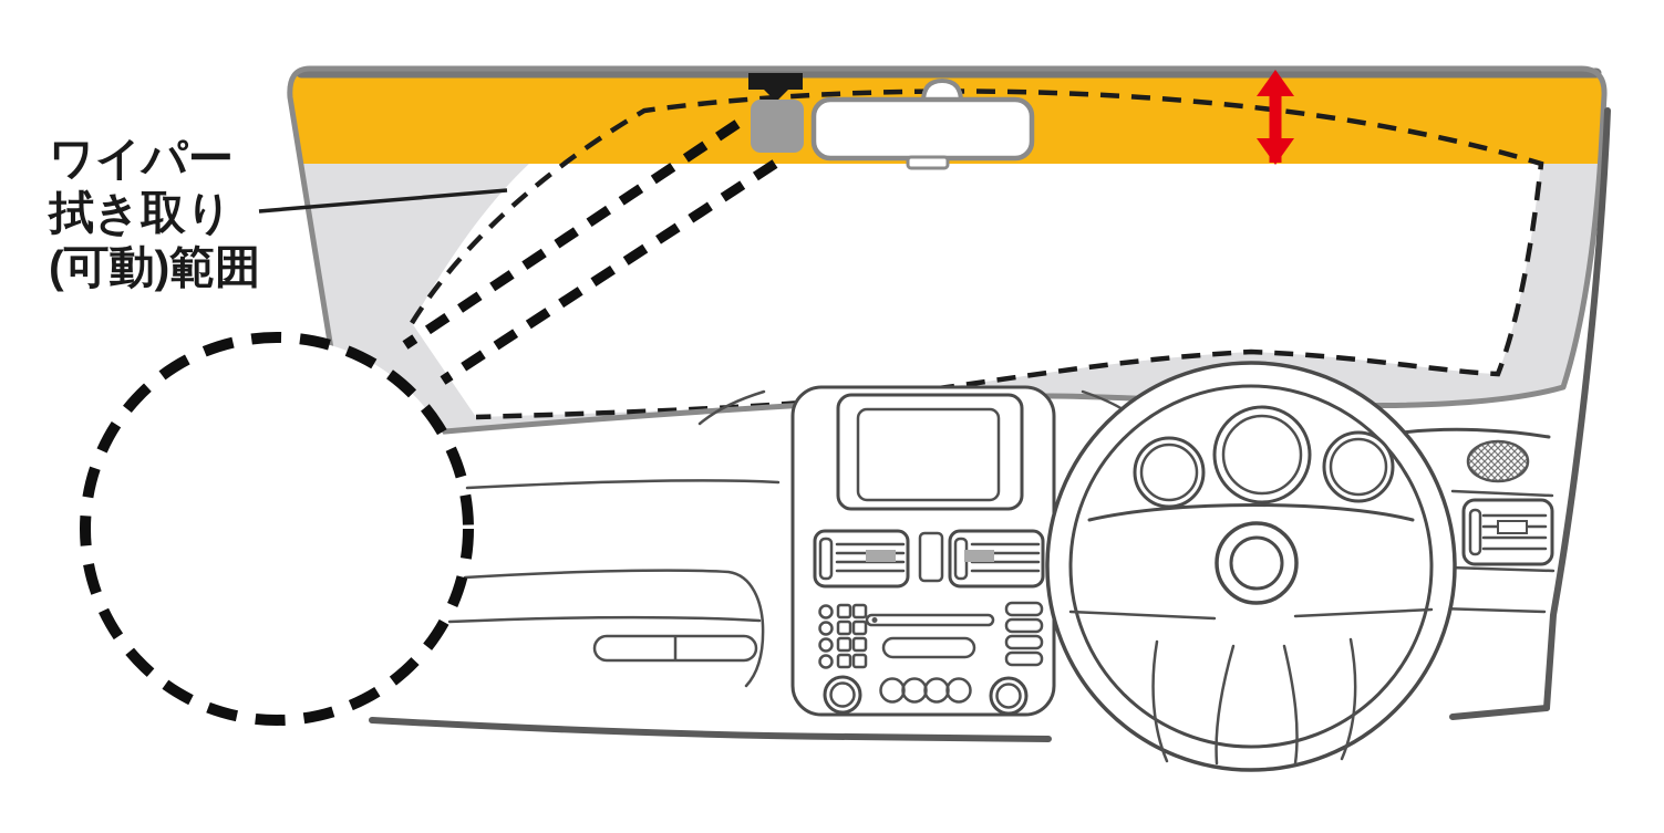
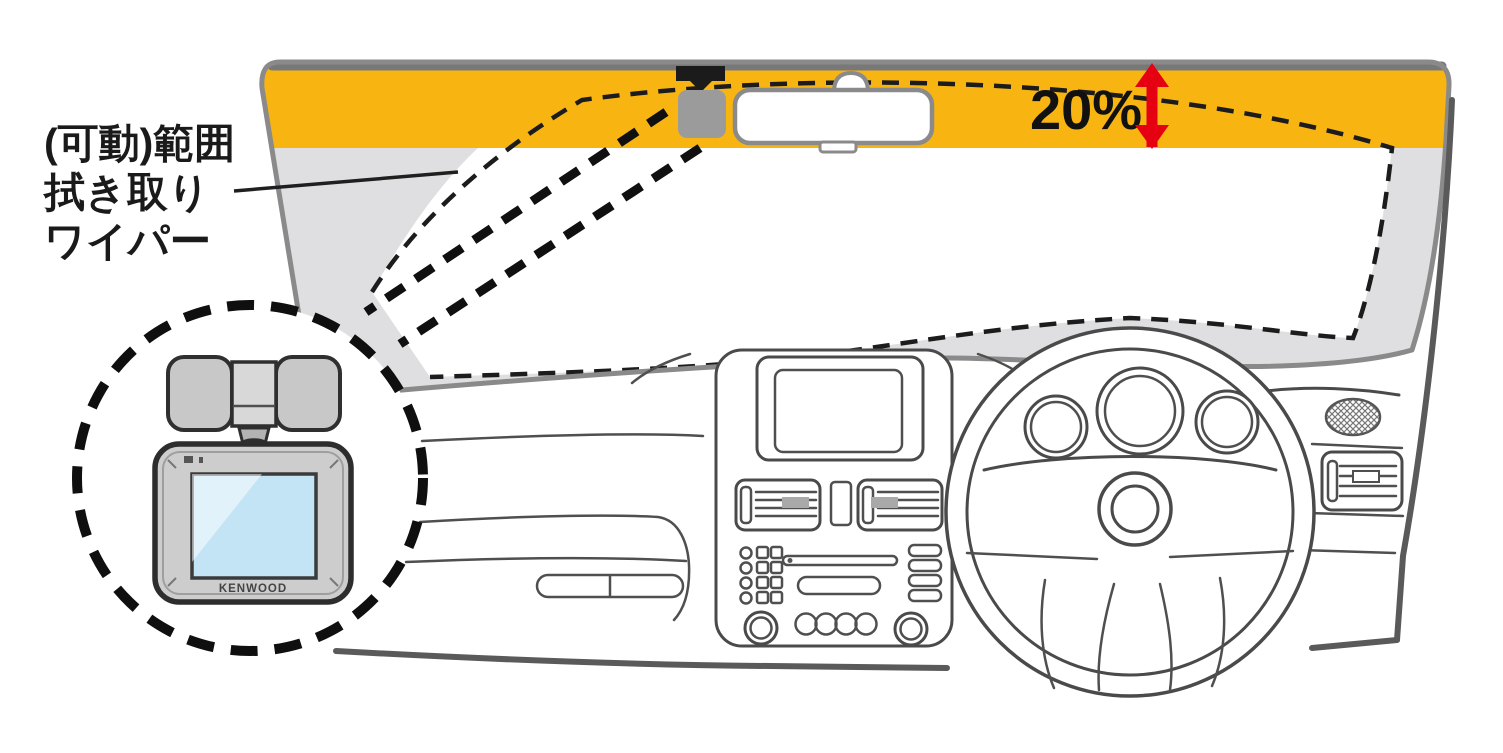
+ 20%
+ KENWOOD
- ワイパー
+ (可動)範囲
  拭き取り
- (可動)範囲
+ ワイパー
